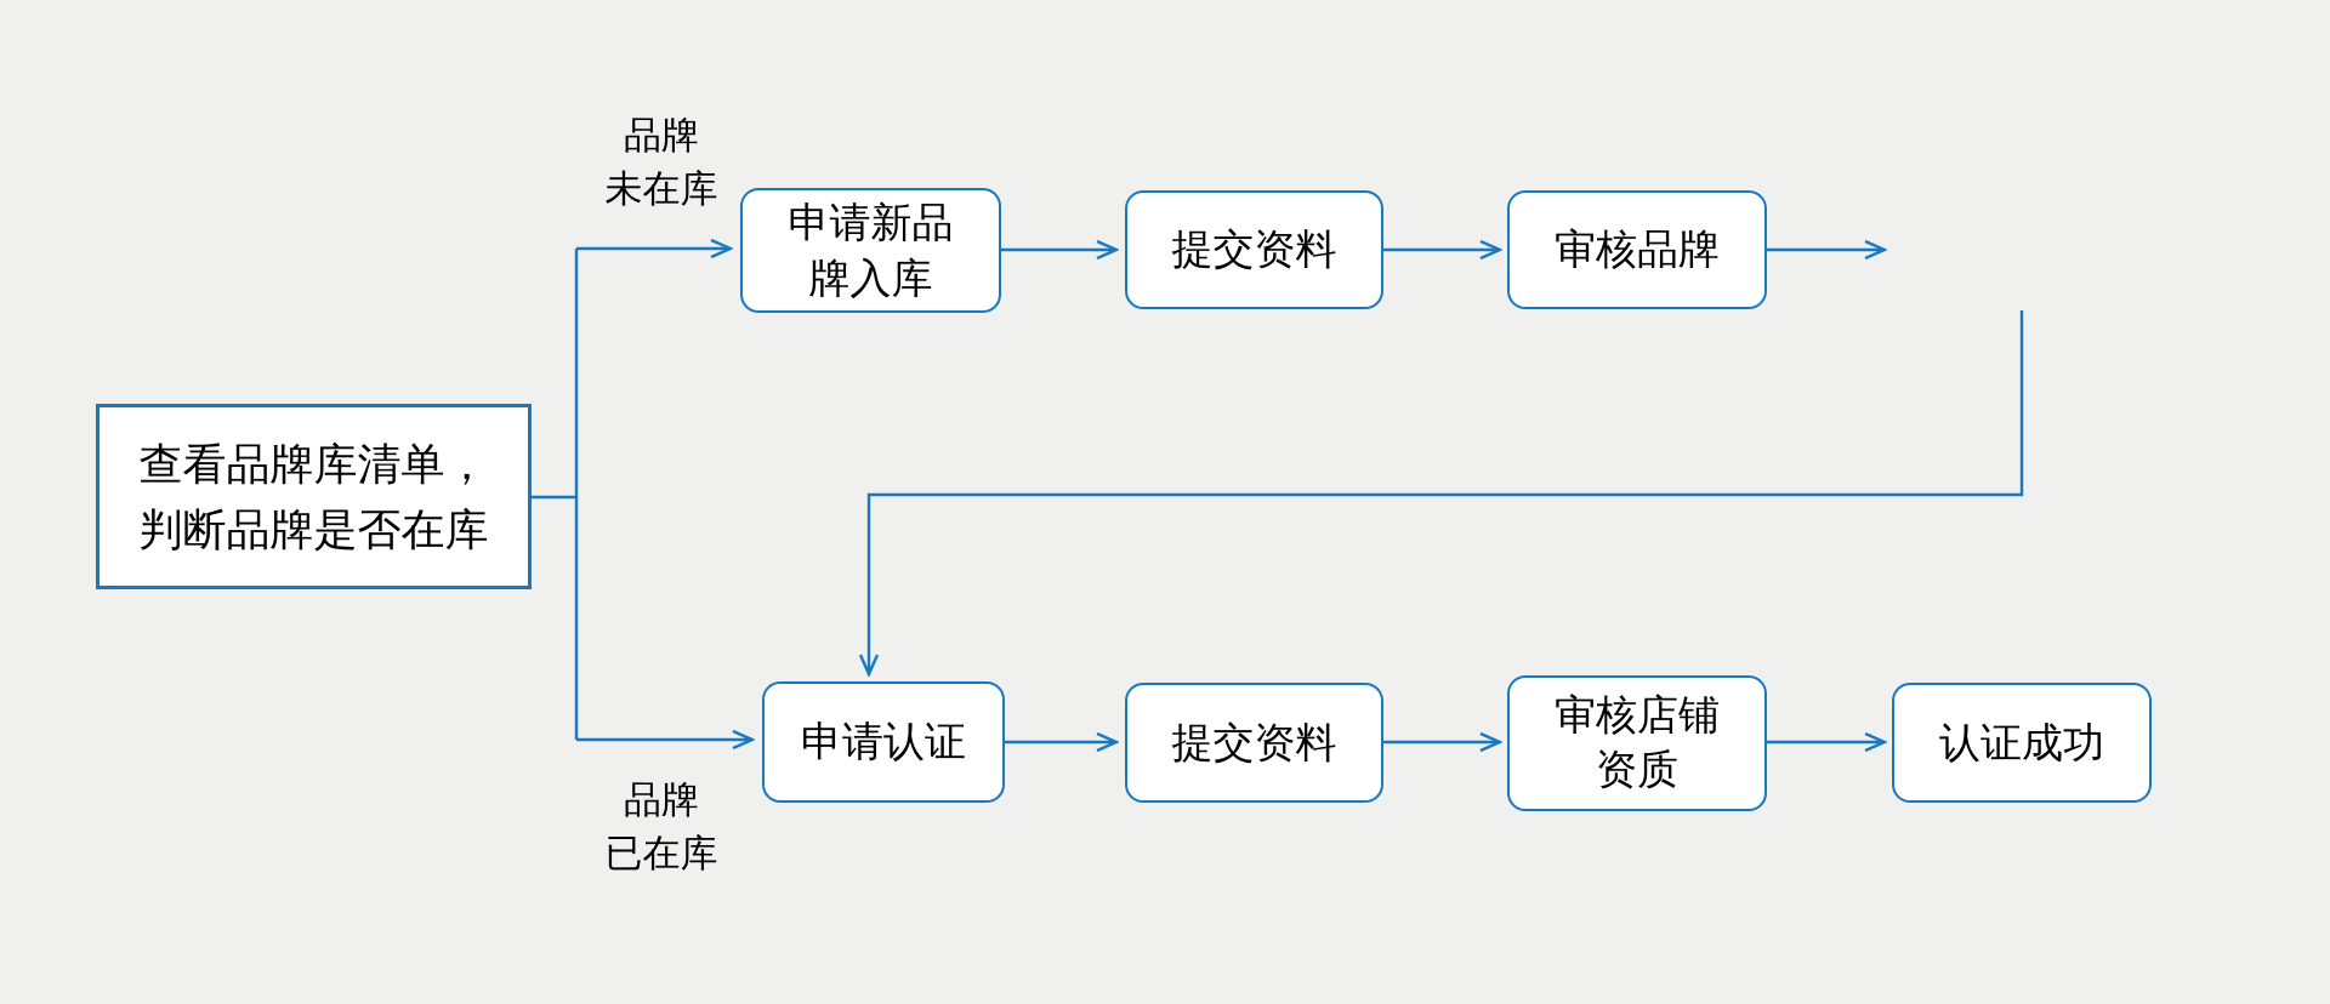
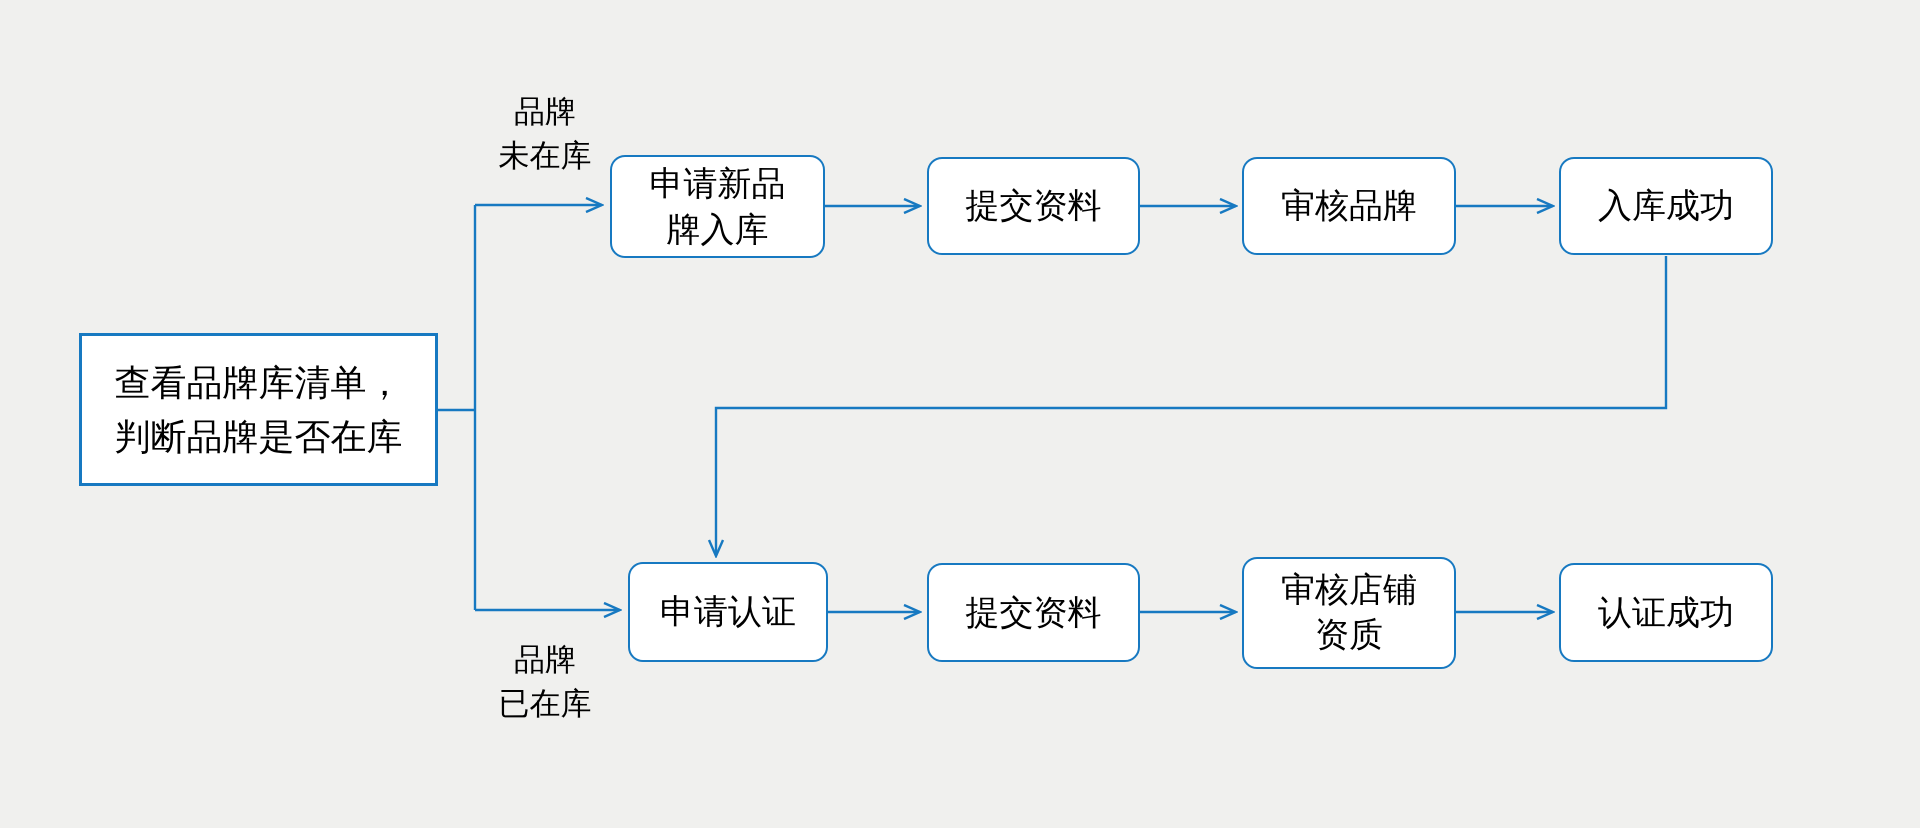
  查看品牌库清单，
  判断品牌是否在库
  品牌
  未在库
  品牌
  已在库
  申请新品
  牌入库
  提交资料
  审核品牌
+ 入库成功
  申请认证
  提交资料
  审核店铺
  资质
  认证成功
